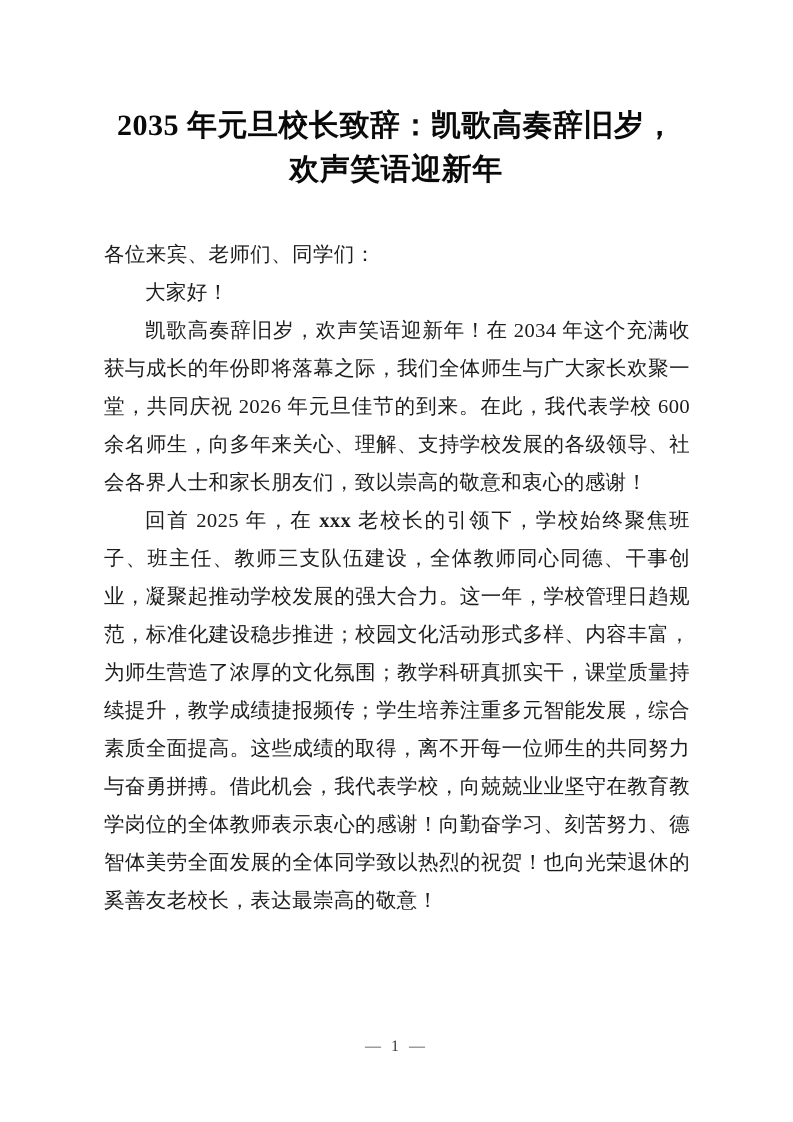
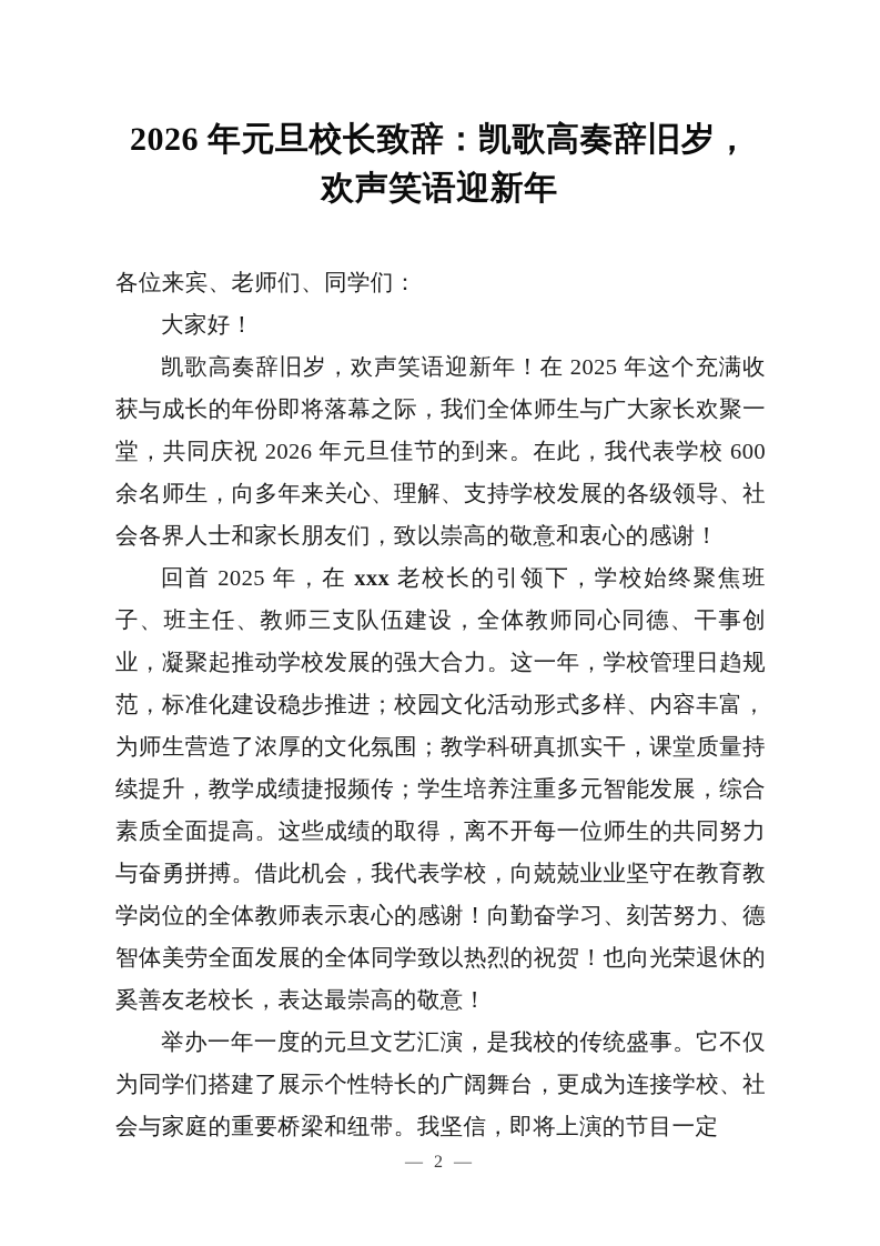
- 2035 年元旦校长致辞：凯歌高奏辞旧岁，
+ 2026 年元旦校长致辞：凯歌高奏辞旧岁，
  欢声笑语迎新年
  各位来宾、老师们、同学们：
  大家好！
- 凯歌高奏辞旧岁，欢声笑语迎新年！在 2034 年这个充满收获与成长的年份即将落幕之际，我们全体师生与广大家长欢聚一堂，共同庆祝 2026 年元旦佳节的到来。在此，我代表学校 600 余名师生，向多年来关心、理解、支持学校发展的各级领导、社会各界人士和家长朋友们，致以崇高的敬意和衷心的感谢！
+ 凯歌高奏辞旧岁，欢声笑语迎新年！在 2025 年这个充满收获与成长的年份即将落幕之际，我们全体师生与广大家长欢聚一堂，共同庆祝 2026 年元旦佳节的到来。在此，我代表学校 600 余名师生，向多年来关心、理解、支持学校发展的各级领导、社会各界人士和家长朋友们，致以崇高的敬意和衷心的感谢！
  回首 2025 年，在 xxx 老校长的引领下，学校始终聚焦班子、班主任、教师三支队伍建设，全体教师同心同德、干事创业，凝聚起推动学校发展的强大合力。这一年，学校管理日趋规范，标准化建设稳步推进；校园文化活动形式多样、内容丰富，为师生营造了浓厚的文化氛围；教学科研真抓实干，课堂质量持续提升，教学成绩捷报频传；学生培养注重多元智能发展，综合素质全面提高。这些成绩的取得，离不开每一位师生的共同努力与奋勇拼搏。借此机会，我代表学校，向兢兢业业坚守在教育教学岗位的全体教师表示衷心的感谢！向勤奋学习、刻苦努力、德智体美劳全面发展的全体同学致以热烈的祝贺！也向光荣退休的奚善友老校长，表达最崇高的敬意！
+ 举办一年一度的元旦文艺汇演，是我校的传统盛事。它不仅为同学们搭建了展示个性特长的广阔舞台，更成为连接学校、社会与家庭的重要桥梁和纽带。我坚信，即将上演的节目一定
- — 1 —
+ — 2 —
